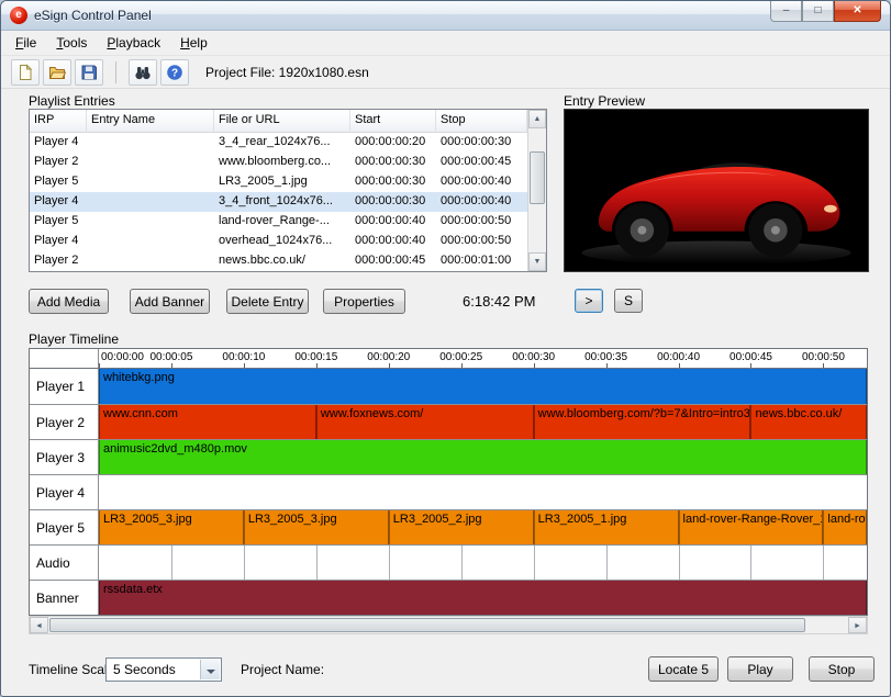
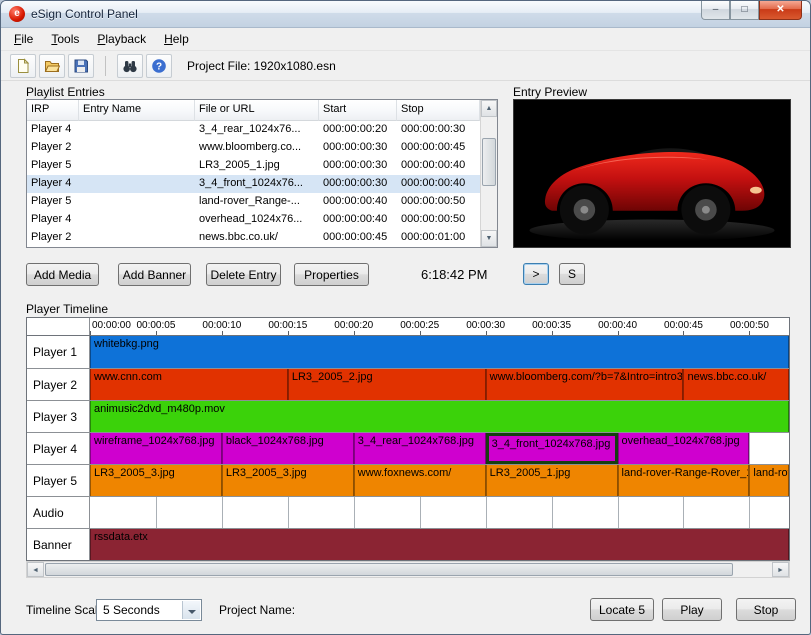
  e
  eSign Control Panel
  –
  □
  ✕
  File
  Tools
  Playback
  Help
  ?
  Project File: 1920x1080.esn
  Playlist Entries
  IRP
  Entry Name
  File or URL
  Start
  Stop
  Player 4
  3_4_rear_1024x76...
  000:00:00:20
  000:00:00:30
  Player 2
  www.bloomberg.co...
  000:00:00:30
  000:00:00:45
  Player 5
  LR3_2005_1.jpg
  000:00:00:30
  000:00:00:40
  Player 4
  3_4_front_1024x76...
  000:00:00:30
  000:00:00:40
  Player 5
  land-rover_Range-...
  000:00:00:40
  000:00:00:50
  Player 4
  overhead_1024x76...
  000:00:00:40
  000:00:00:50
  Player 2
  news.bbc.co.uk/
  000:00:00:45
  000:00:01:00
  Add Media
  Add Banner
  Delete Entry
  Properties
  6:18:42 PM
  Entry Preview
  >
  S
  Player Timeline
  00:00:00
  00:00:05
  00:00:10
  00:00:15
  00:00:20
  00:00:25
  00:00:30
  00:00:35
  00:00:40
  00:00:45
  00:00:50
  Player 1
  whitebkg.png
  Player 2
  www.cnn.com
- www.foxnews.com/
+ LR3_2005_2.jpg
  www.bloomberg.com/?b=7&Intro=intro3
  news.bbc.co.uk/
  Player 3
  animusic2dvd_m480p.mov
  Player 4
+ wireframe_1024x768.jpg
+ black_1024x768.jpg
+ 3_4_rear_1024x768.jpg
+ 3_4_front_1024x768.jpg
+ overhead_1024x768.jpg
  Player 5
  LR3_2005_3.jpg
  LR3_2005_3.jpg
- LR3_2005_2.jpg
+ www.foxnews.com/
  LR3_2005_1.jpg
  land-rover-Range-Rover_
  Audio
  Banner
  rssdata.etx
  Timeline Sca
  5 Seconds
  Project Name:
  Locate 5
  Play
  Stop
